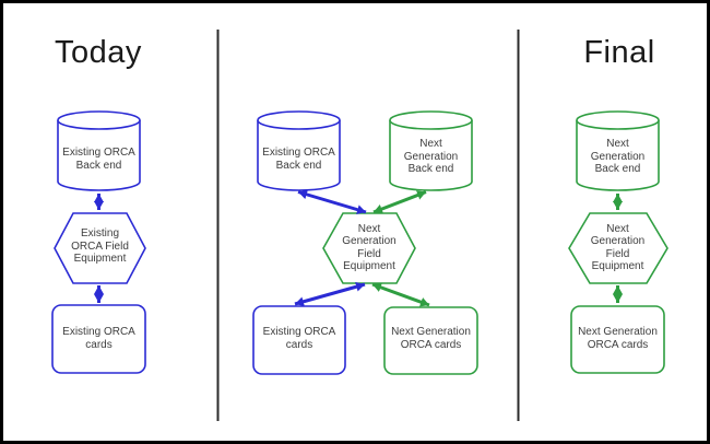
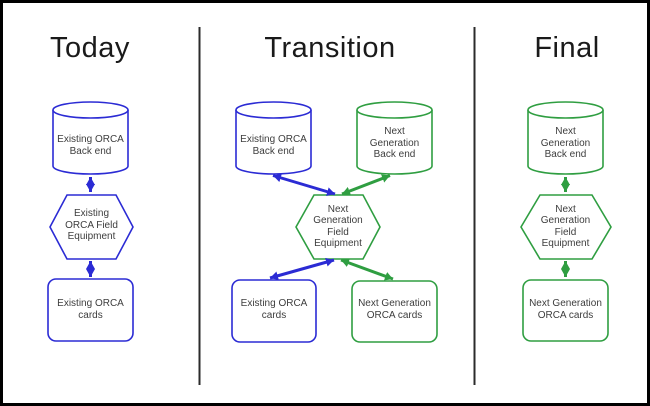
  Today
+ Transition
  Final
  Existing ORCA
  Back end
  Existing
  ORCA Field
  Equipment
  Existing ORCA
  cards
  Existing ORCA
  Back end
  Next
  Generation
  Back end
  Next
  Generation
  Field
  Equipment
  Existing ORCA
  cards
  Next Generation
  ORCA cards
  Next
  Generation
  Back end
  Next
  Generation
  Field
  Equipment
  Next Generation
  ORCA cards
